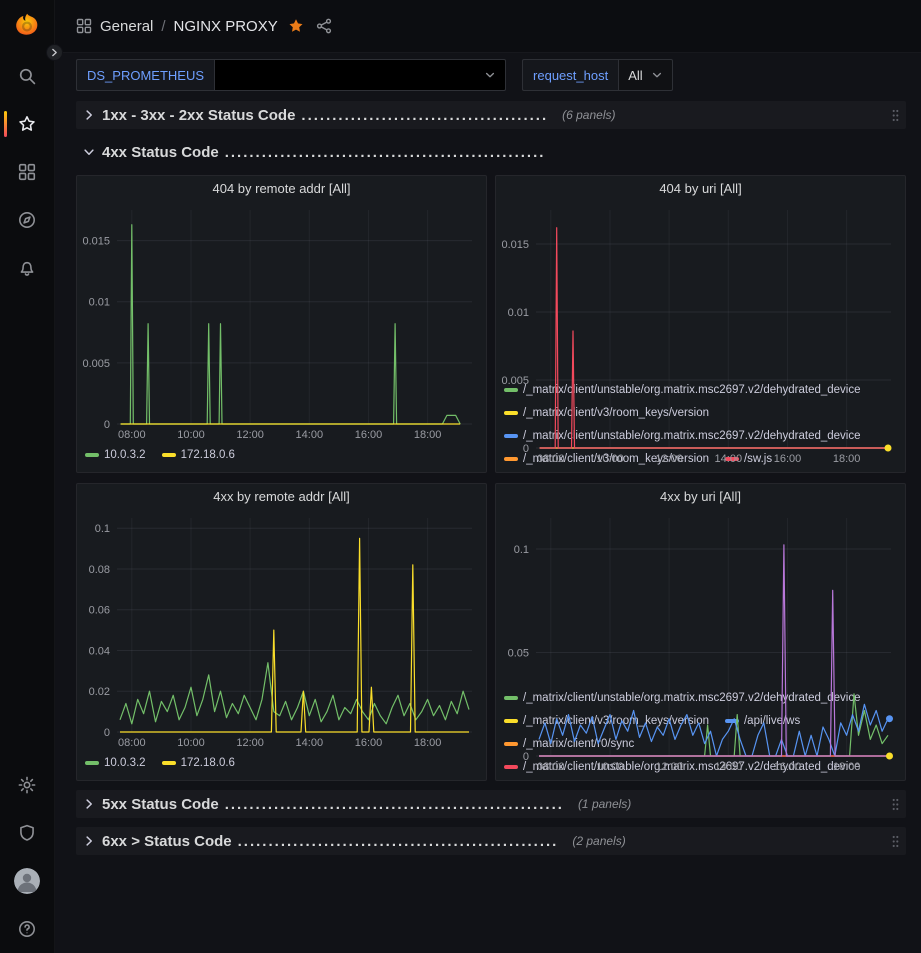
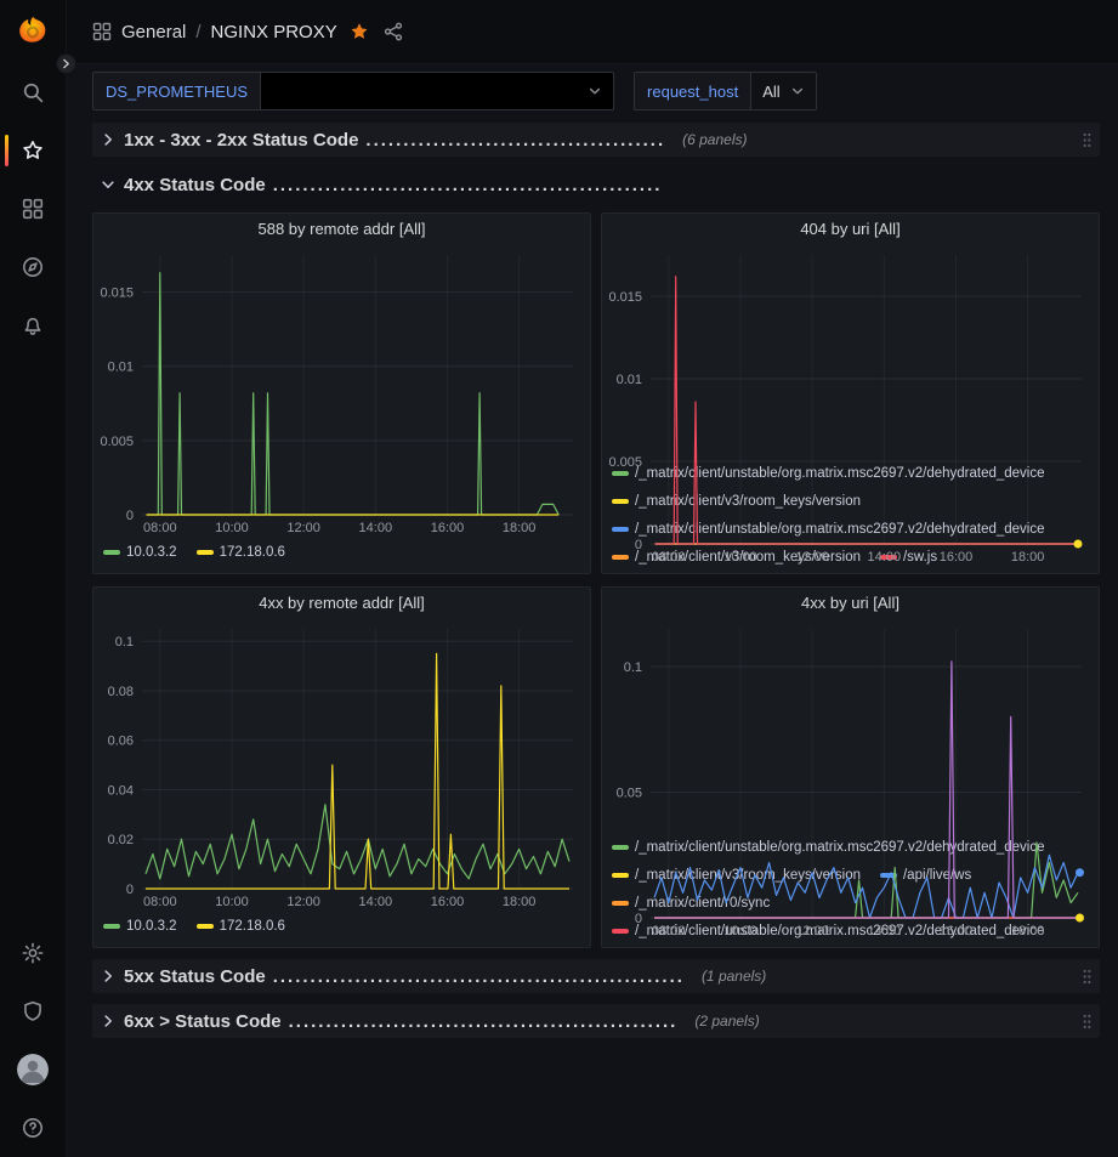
  General
  /
  NGINX PROXY
  DS_PROMETHEUS
  request_host
  All
  1xx - 3xx - 2xx Status Code
  ........................................
  (6 panels)
  4xx Status Code
  ....................................................
- 404 by remote addr [All]
+ 588 by remote addr [All]
  08:00
  10:00
  12:00
  14:00
  16:00
  18:00
  0
  0.005
  0.01
  0.015
  10.0.3.2
  172.18.0.6
  404 by uri [All]
  08:00
  10:00
  12:00
  14:00
  16:00
  18:00
  0
  0.005
  0.01
  0.015
  /_matrix/cient/unstable/org.matrix.msc297.v2/dehydrated_devce
  /_matrix/cient/v3/room_keys/version
  /_matrix/cient/unstable/org.matrix.msc297.v2/dehydrated_devce
  /_matrix/client/v3/room_keys/version
  /sw.js
  4xx by remote addr [All]
  08:00
  10:00
  12:00
  14:00
  16:00
  18:00
  0
  0.02
  0.04
  0.06
  0.08
  0.1
  10.0.3.2
  172.18.0.6
  4xx by uri [All]
  08:00
  10:00
  12:00
  14:00
  16:00
  18:00
  0
  0.05
  0.1
  /_matrix/client/unstable/org.matrix.msc297.v2/dehdrated_devce
  /_matrix/lient/v3/room_keysversion
  /api/live/ws
  /_matrix/client/r0/sync
  /_matrix/client/unstable/org.matrix.msc2697.v2/dehydrated_device
  5xx Status Code
  .......................................................
  (1 panels)
  6xx > Status Code
  ....................................................
  (2 panels)
